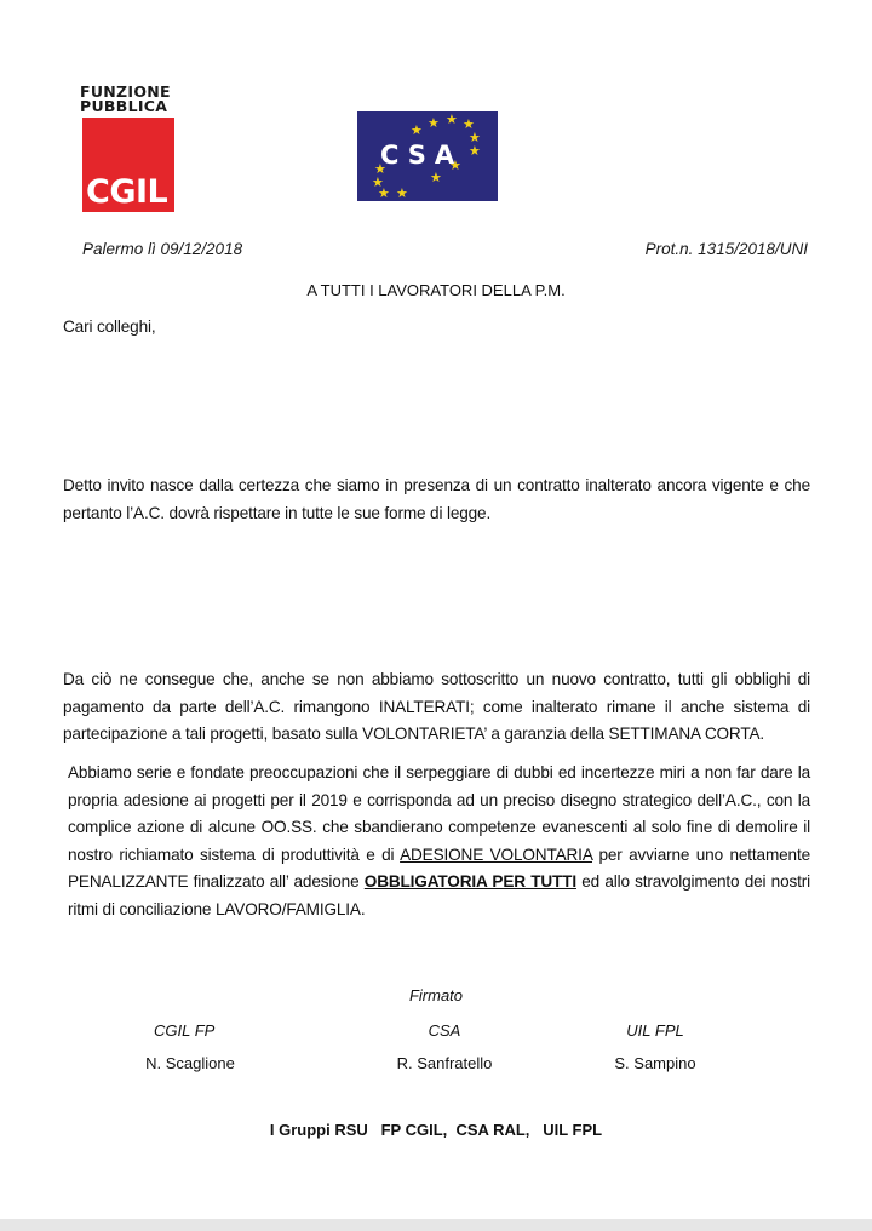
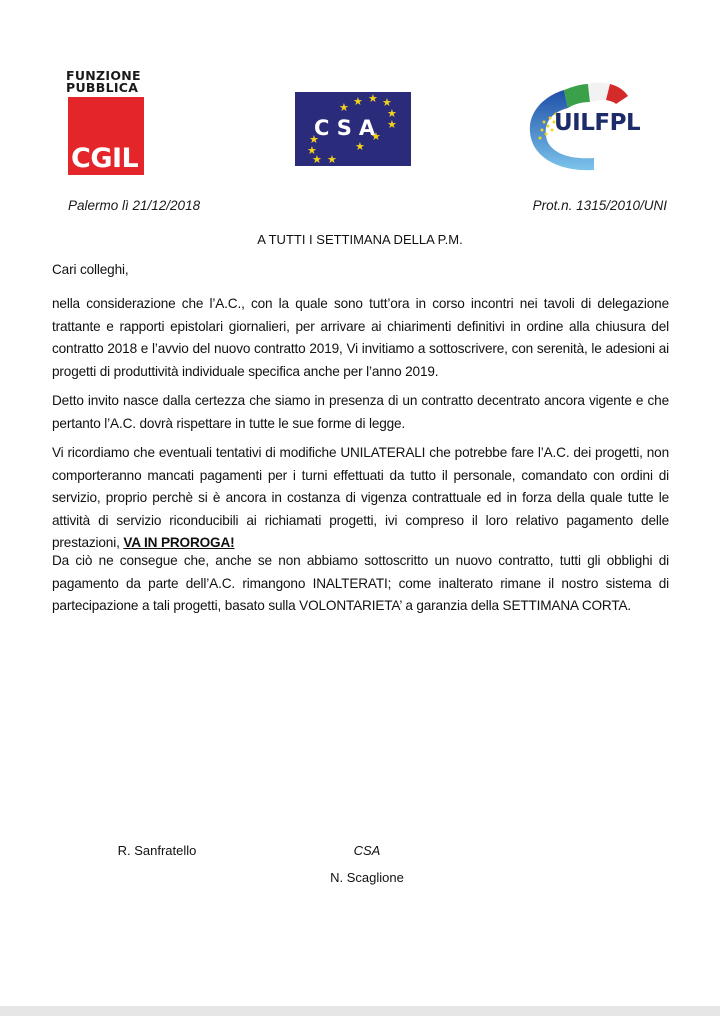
  FUNZIONE
  PUBBLICA
  CGIL
  ★
  ★
  ★
  ★
  ★
  ★
  ★
  ★
  ★
  ★
  ★
  ★
  CSA
+ UILFPL
- Palermo lì 09/12/2018
+ Palermo lì 21/12/2018
- Prot.n. 1315/2018/UNI
+ Prot.n. 1315/2010/UNI
- A TUTTI I LAVORATORI DELLA P.M.
+ A TUTTI I SETTIMANA DELLA P.M.
  Cari colleghi,
+ nella considerazione che l’A.C., con la quale sono tutt’ora in corso incontri nei tavoli di delegazione trattante e rapporti epistolari giornalieri, per arrivare ai chiarimenti definitivi in ordine alla chiusura del contratto 2018 e l’avvio del nuovo contratto 2019, Vi invitiamo a sottoscrivere, con serenità, le adesioni ai progetti di produttività individuale specifica anche per l’anno 2019.
- Detto invito nasce dalla certezza che siamo in presenza di un contratto inalterato ancora vigente e che pertanto l’A.C. dovrà rispettare in tutte le sue forme di legge.
+ Detto invito nasce dalla certezza che siamo in presenza di un contratto decentrato ancora vigente e che pertanto l’A.C. dovrà rispettare in tutte le sue forme di legge.
+ Vi ricordiamo che eventuali tentativi di modifiche UNILATERALI che potrebbe fare l’A.C. dei progetti, non comporteranno mancati pagamenti per i turni effettuati da tutto il personale, comandato con ordini di servizio, proprio perchè si è ancora in costanza di vigenza contrattuale ed in forza della quale tutte le attività di servizio riconducibili ai richiamati progetti, ivi compreso il loro relativo pagamento delle prestazioni, VA IN PROROGA!
- Da ciò ne consegue che, anche se non abbiamo sottoscritto un nuovo contratto, tutti gli obblighi di pagamento da parte dell’A.C. rimangono INALTERATI; come inalterato rimane il anche sistema di partecipazione a tali progetti, basato sulla VOLONTARIETA’ a garanzia della SETTIMANA CORTA.
+ Da ciò ne consegue che, anche se non abbiamo sottoscritto un nuovo contratto, tutti gli obblighi di pagamento da parte dell’A.C. rimangono INALTERATI; come inalterato rimane il nostro sistema di partecipazione a tali progetti, basato sulla VOLONTARIETA’ a garanzia della SETTIMANA CORTA.
- Abbiamo serie e fondate preoccupazioni che il serpeggiare di dubbi ed incertezze miri a non far dare la propria adesione ai progetti per il 2019 e corrisponda ad un preciso disegno strategico dell’A.C., con la complice azione di alcune OO.SS. che sbandierano competenze evanescenti al solo fine di demolire il nostro richiamato sistema di produttività e di ADESIONE VOLONTARIA per avviarne uno nettamente PENALIZZANTE finalizzato all’ adesione OBBLIGATORIA PER TUTTI ed allo stravolgimento dei nostri ritmi di conciliazione LAVORO/FAMIGLIA.
- Firmato
- CGIL FP
- N. Scaglione
+ R. Sanfratello
  CSA
- R. Sanfratello
+ N. Scaglione
- UIL FPL
- S. Sampino
- I Gruppi RSU FP CGIL, CSA RAL, UIL FPL
